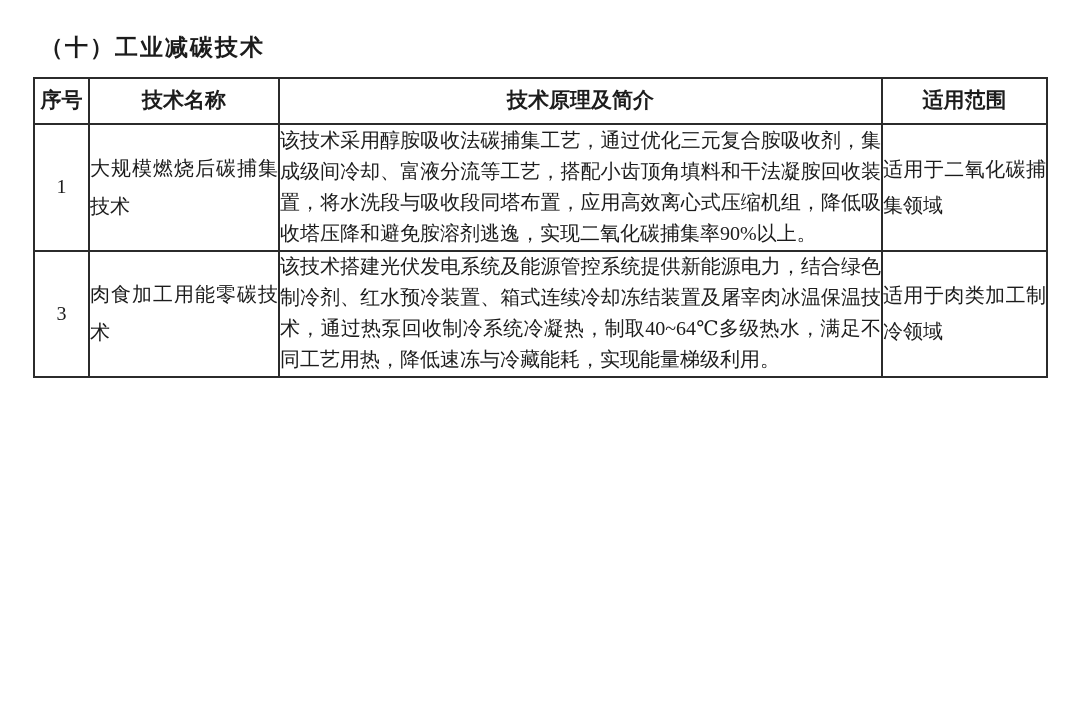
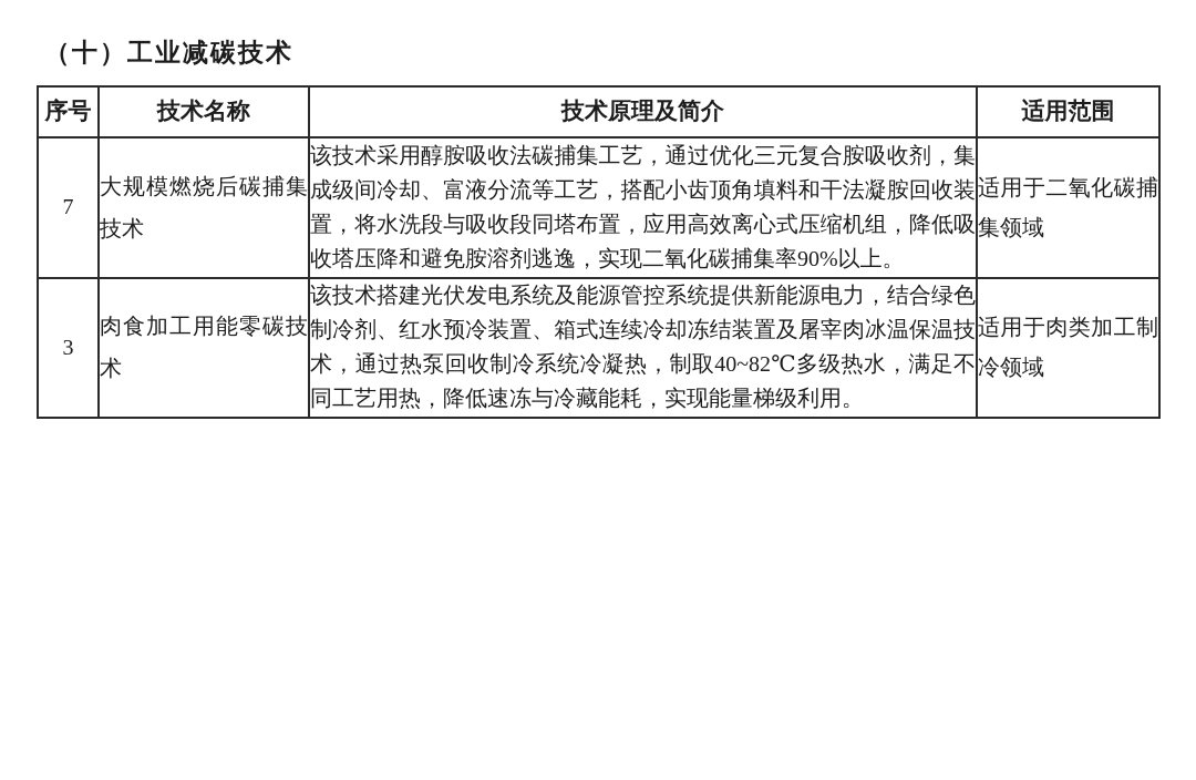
  （十）工业减碳技术
  序号	技术名称	技术原理及简介	适用范围
- 1	大规模燃烧后碳捕集技术	该技术采用醇胺吸收法碳捕集工艺，通过优化三元复合胺吸收剂，集成级间冷却、富液分流等工艺，搭配小齿顶角填料和干法凝胺回收装置，将水洗段与吸收段同塔布置，应用高效离心式压缩机组，降低吸收塔压降和避免胺溶剂逃逸，实现二氧化碳捕集率90%以上。	适用于二氧化碳捕集领域
+ 7	大规模燃烧后碳捕集技术	该技术采用醇胺吸收法碳捕集工艺，通过优化三元复合胺吸收剂，集成级间冷却、富液分流等工艺，搭配小齿顶角填料和干法凝胺回收装置，将水洗段与吸收段同塔布置，应用高效离心式压缩机组，降低吸收塔压降和避免胺溶剂逃逸，实现二氧化碳捕集率90%以上。	适用于二氧化碳捕集领域
- 3	肉食加工用能零碳技术	该技术搭建光伏发电系统及能源管控系统提供新能源电力，结合绿色制冷剂、红水预冷装置、箱式连续冷却冻结装置及屠宰肉冰温保温技术，通过热泵回收制冷系统冷凝热，制取40~64℃多级热水，满足不同工艺用热，降低速冻与冷藏能耗，实现能量梯级利用。	适用于肉类加工制冷领域
+ 3	肉食加工用能零碳技术	该技术搭建光伏发电系统及能源管控系统提供新能源电力，结合绿色制冷剂、红水预冷装置、箱式连续冷却冻结装置及屠宰肉冰温保温技术，通过热泵回收制冷系统冷凝热，制取40~82℃多级热水，满足不同工艺用热，降低速冻与冷藏能耗，实现能量梯级利用。	适用于肉类加工制冷领域
